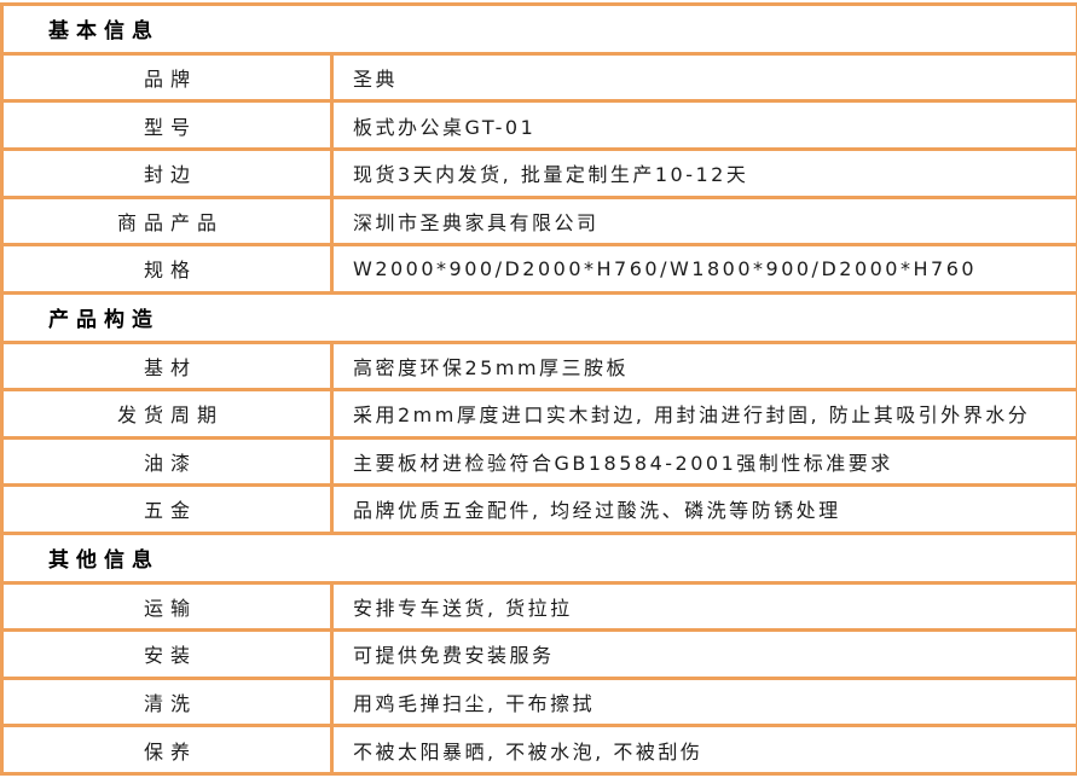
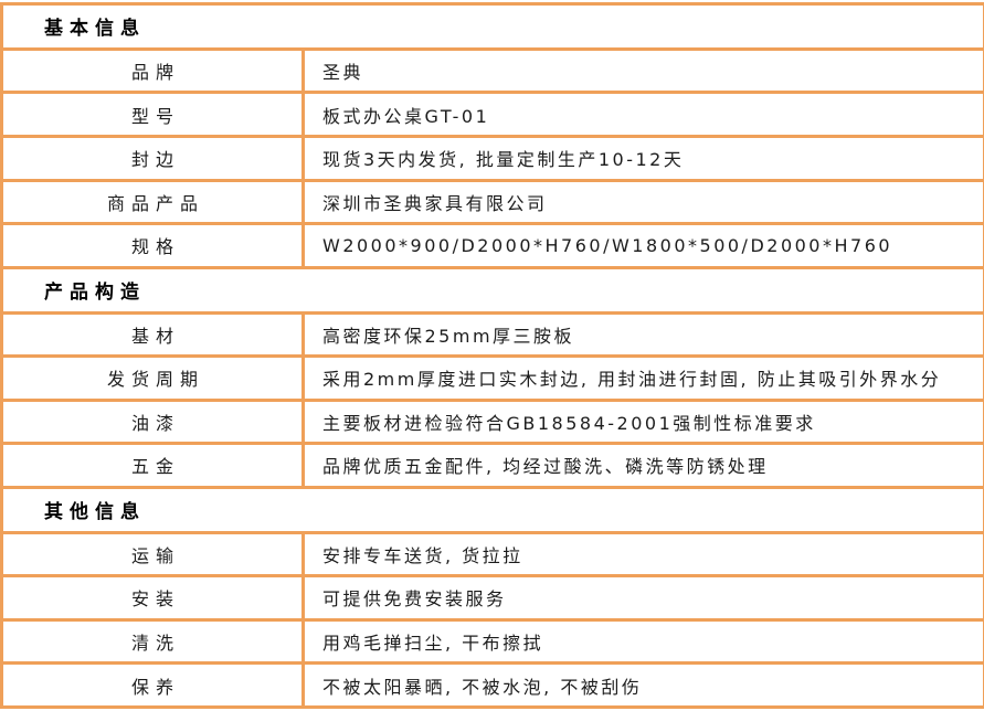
  基本信息
  品牌	圣典
  型号	板式办公桌GT-01
  封边	现货3天内发货, 批量定制生产10-12天
  商品产品	深圳市圣典家具有限公司
- 规格	W2000*900/D2000*H760/W1800*900/D2000*H760
+ 规格	W2000*900/D2000*H760/W1800*500/D2000*H760
  产品构造
  基材	高密度环保25mm厚三胺板
  发货周期	采用2mm厚度进口实木封边, 用封油进行封固, 防止其吸引外界水分
  油漆	主要板材进检验符合GB18584-2001强制性标准要求
  五金	品牌优质五金配件, 均经过酸洗、磷洗等防锈处理
  其他信息
  运输	安排专车送货, 货拉拉
  安装	可提供免费安装服务
  清洗	用鸡毛掸扫尘, 干布擦拭
  保养	不被太阳暴晒, 不被水泡, 不被刮伤
